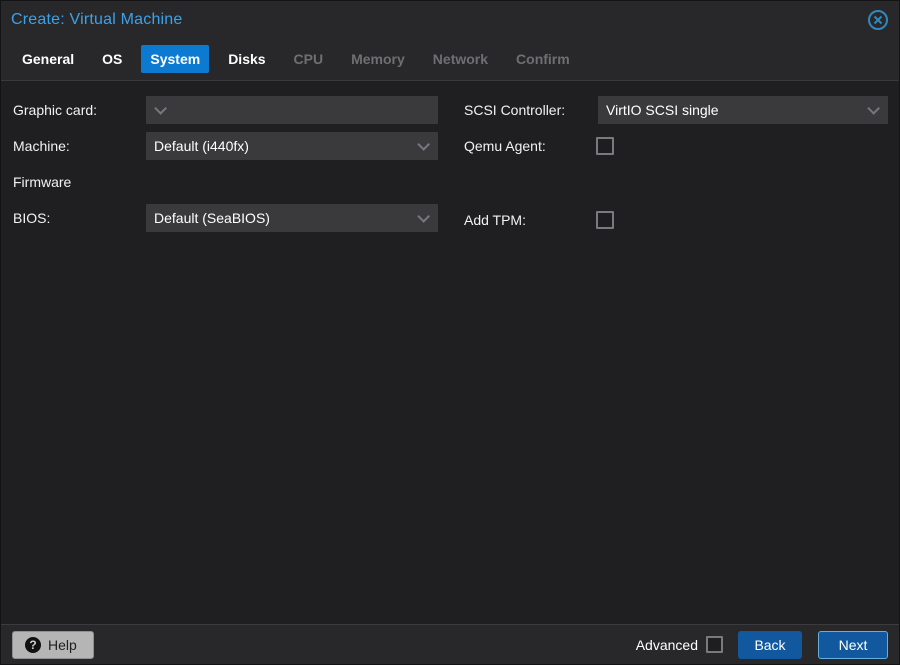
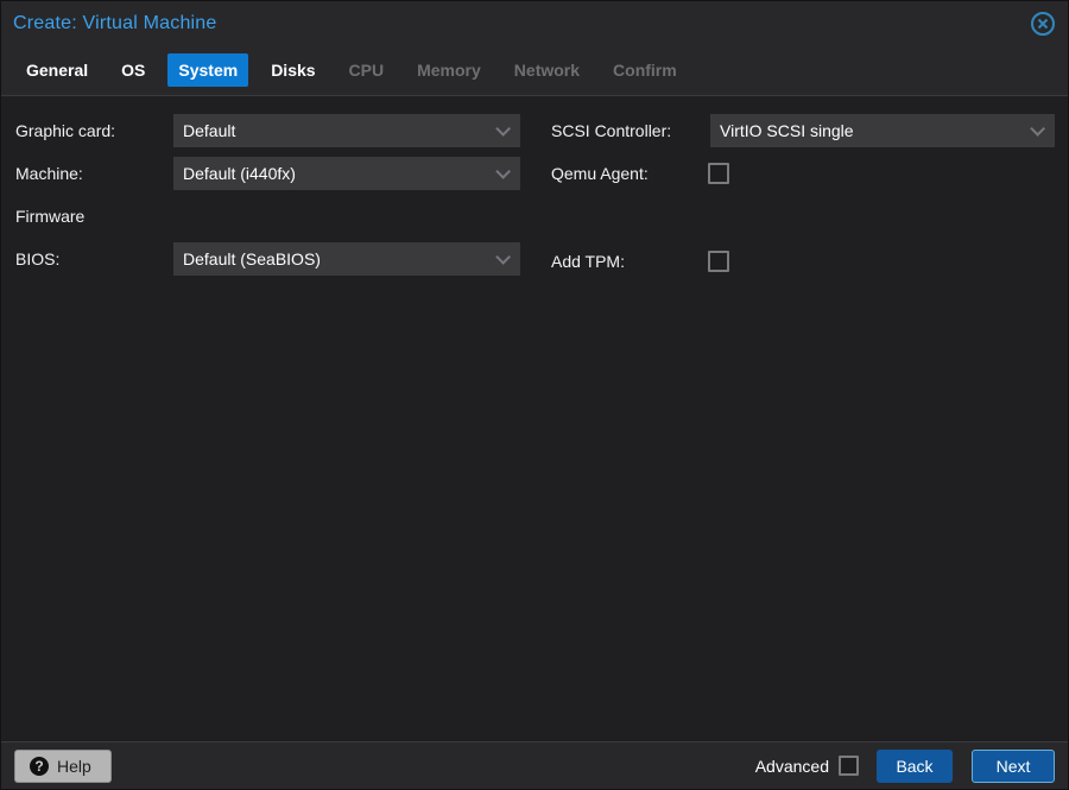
  Create: Virtual Machine
  General
  OS
  System
  Disks
  CPU
  Memory
  Network
  Confirm
  Graphic card:
+ Default
  SCSI Controller:
  VirtIO SCSI single
  Machine:
  Default (i440fx)
  Qemu Agent:
  Firmware
  BIOS:
  Default (SeaBIOS)
  Add TPM:
  ?
  Help
  Advanced
  Back
  Next
